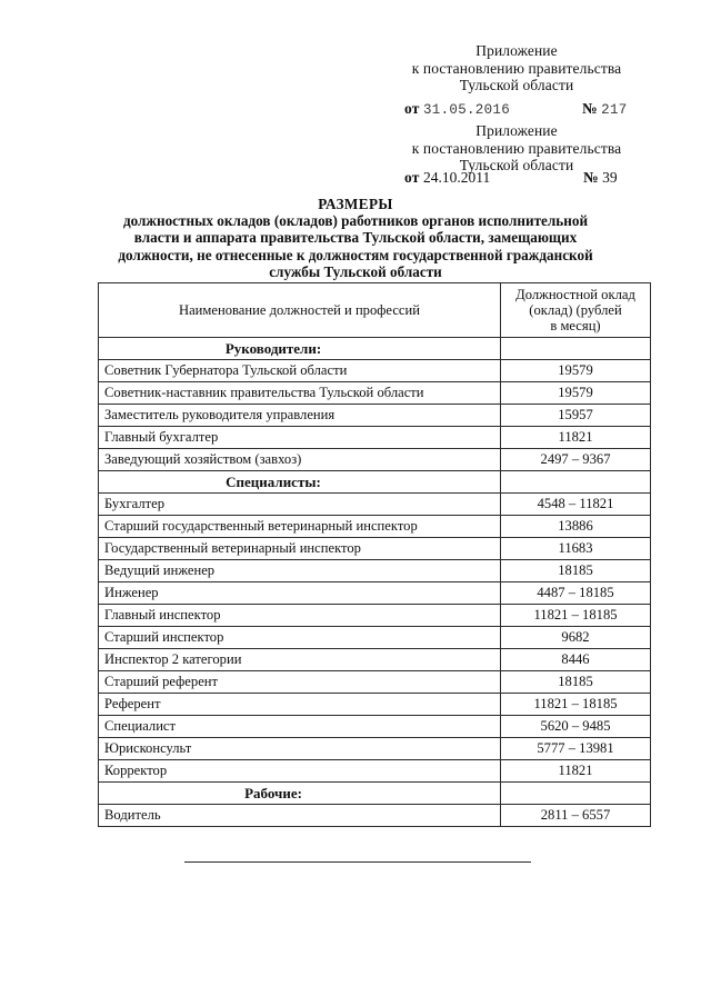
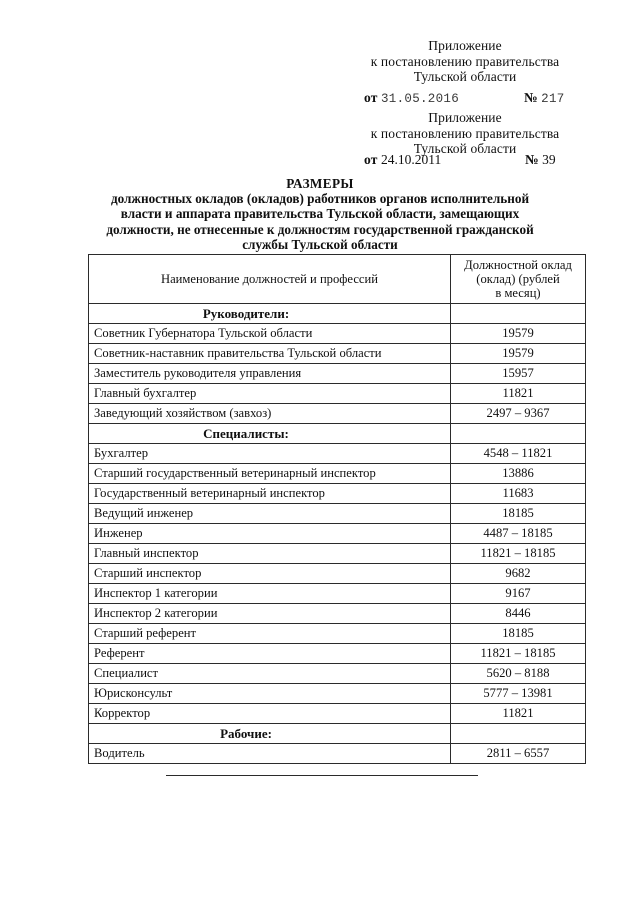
  Приложение
  к постановлению правительства
  Тульской области
  от 31.05.2016
  № 217
  Приложение
  к постановлению правительства
  Тульской области
  от 24.10.2011
  № 39
  РАЗМЕРЫ
  должностных окладов (окладов) работников органов исполнительной
  власти и аппарата правительства Тульской области, замещающих
  должности, не отнесенные к должностям государственной гражданской
  службы Тульской области
  Наименование должностей и профессий	Должностной оклад (оклад) (рублей в месяц)
  Руководители:
  Советник Губернатора Тульской области	19579
  Советник-наставник правительства Тульской области	19579
  Заместитель руководителя управления	15957
  Главный бухгалтер	11821
  Заведующий хозяйством (завхоз)	2497 – 9367
  Специалисты:
  Бухгалтер	4548 – 11821
  Старший государственный ветеринарный инспектор	13886
  Государственный ветеринарный инспектор	11683
  Ведущий инженер	18185
  Инженер	4487 – 18185
  Главный инспектор	11821 – 18185
  Старший инспектор	9682
+ Инспектор 1 категории	9167
  Инспектор 2 категории	8446
  Старший референт	18185
  Референт	11821 – 18185
- Специалист	5620 – 9485
+ Специалист	5620 – 8188
  Юрисконсульт	5777 – 13981
  Корректор	11821
  Рабочие:
  Водитель	2811 – 6557
